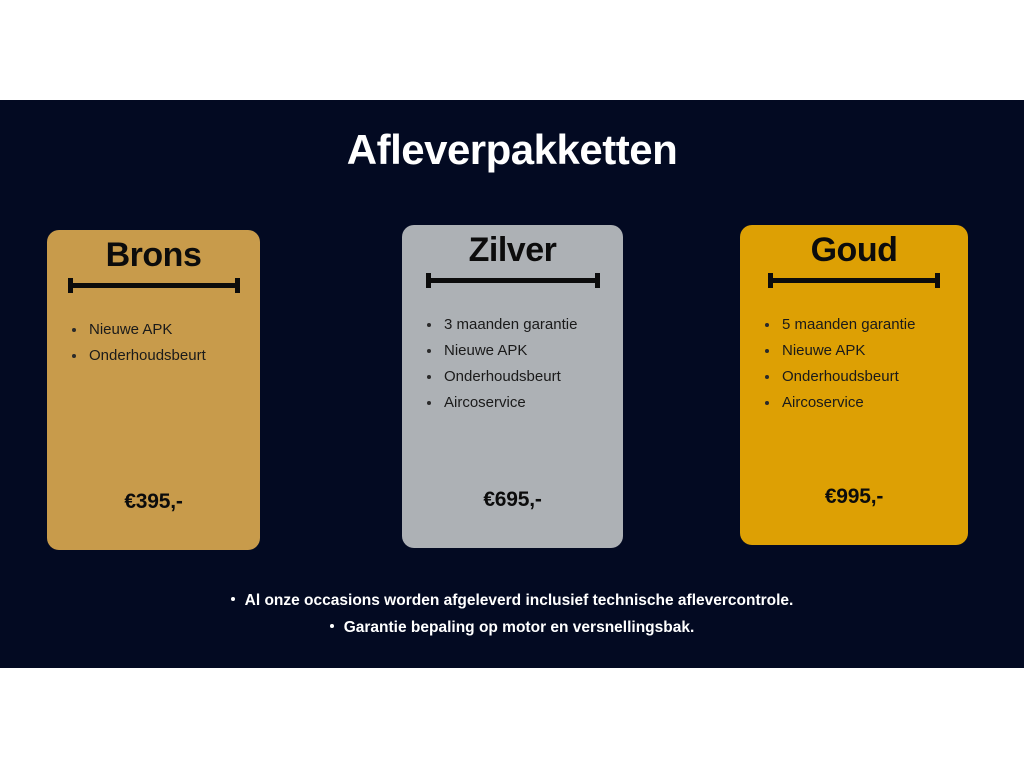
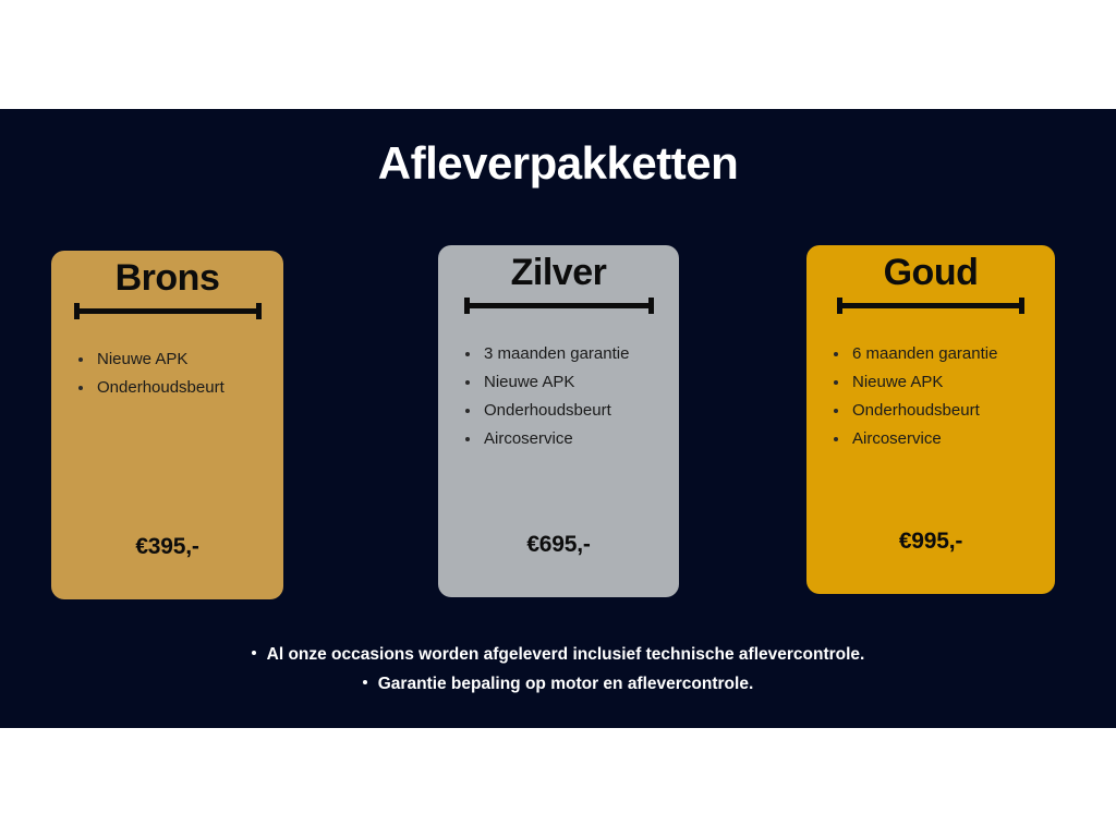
  Afleverpakketten
  Brons
  Nieuwe APK
  Onderhoudsbeurt
  €395,-
  Zilver
  3 maanden garantie
  Nieuwe APK
  Onderhoudsbeurt
  Aircoservice
  €695,-
  Goud
- 5 maanden garantie
+ 6 maanden garantie
  Nieuwe APK
  Onderhoudsbeurt
  Aircoservice
  €995,-
  Al onze occasions worden afgeleverd inclusief technische aflevercontrole.
- Garantie bepaling op motor en versnellingsbak.
+ Garantie bepaling op motor en aflevercontrole.
